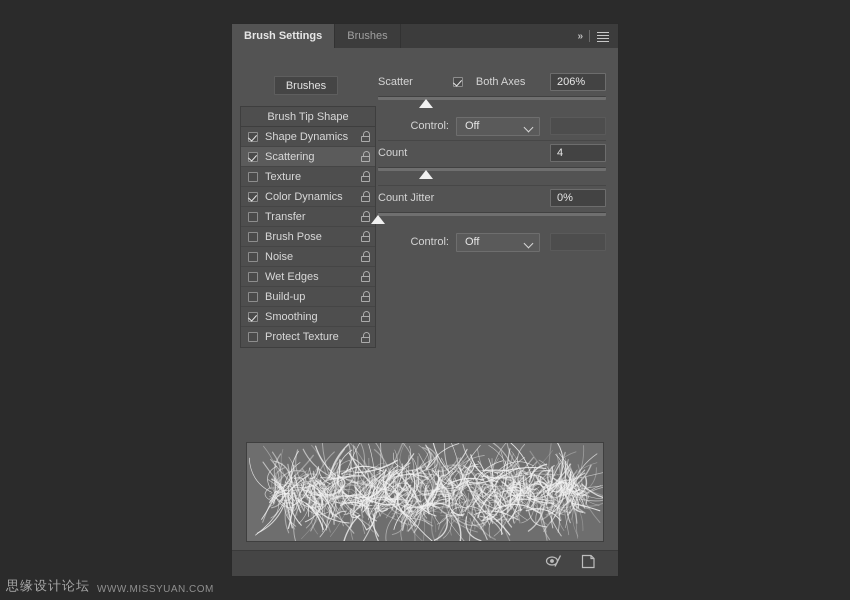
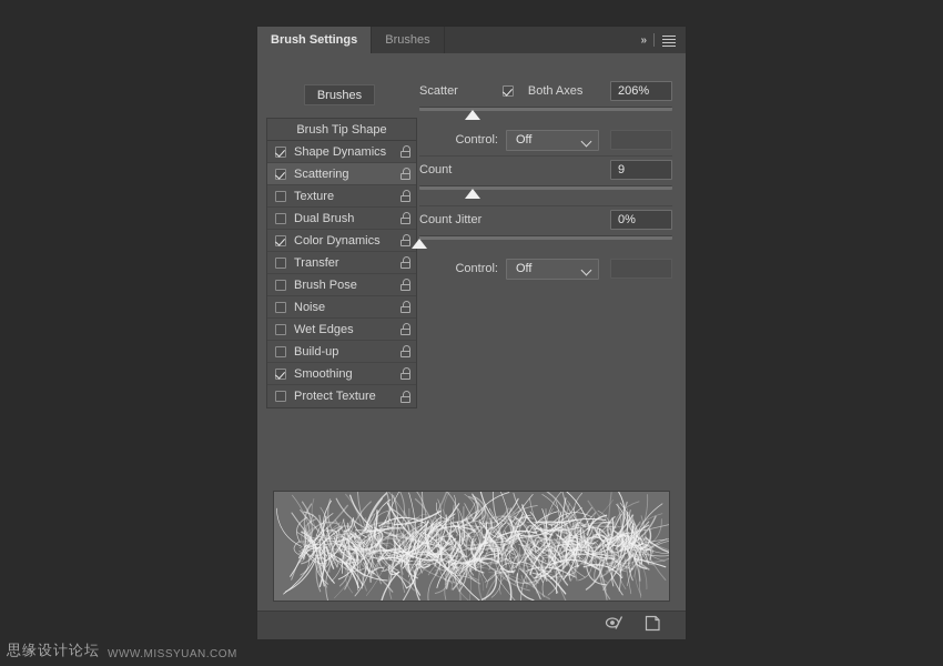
  Brush Settings
  Brushes
  »
  Brushes
  Brush Tip Shape
  Shape Dynamics
  Scattering
  Texture
+ Dual Brush
  Color Dynamics
  Transfer
  Brush Pose
  Noise
  Wet Edges
  Build-up
  Smoothing
  Protect Texture
  Scatter
  Both Axes
  206%
  Control:
  Off
  Count
- 4
+ 9
  Count Jitter
  0%
  Control:
  Off
  思缘设计论坛
  WWW.MISSYUAN.COM
